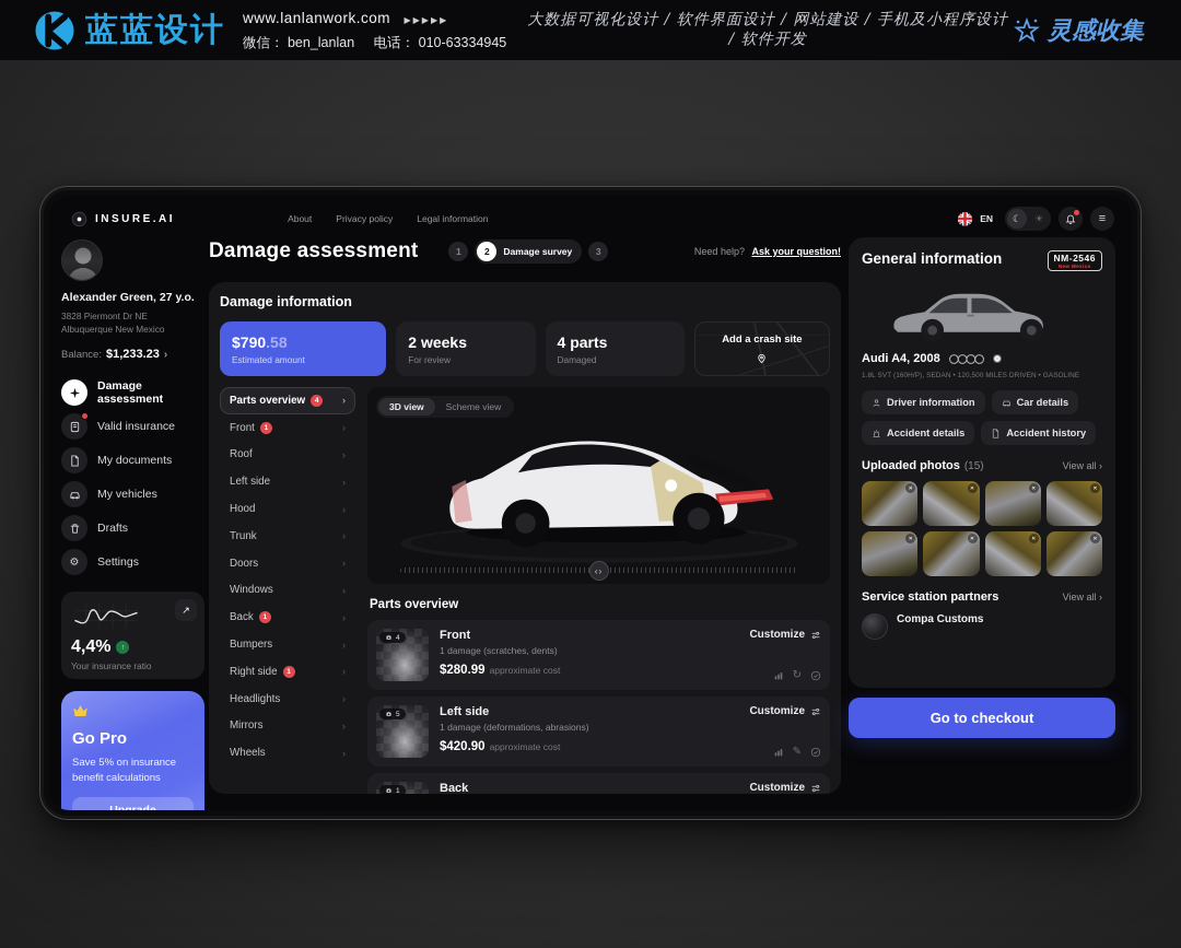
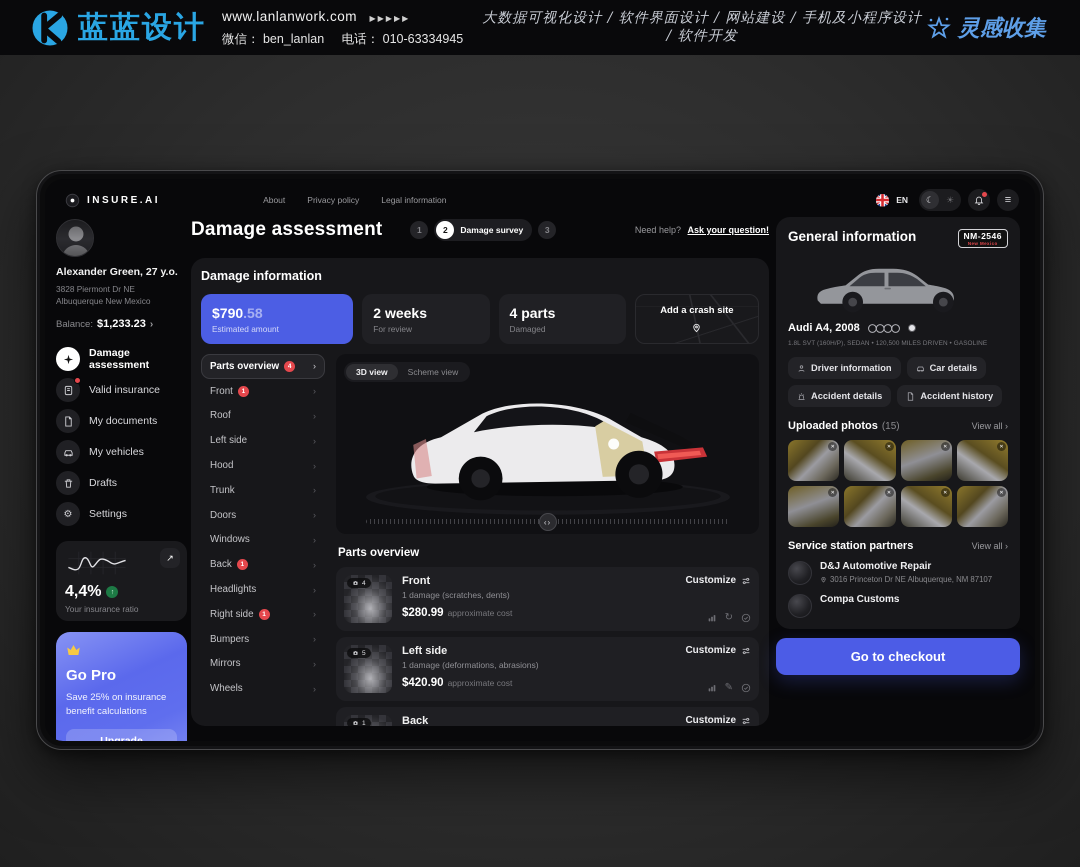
  蓝蓝设计
  www.lanlanwork.com ▶▶▶▶▶
  微信： ben_lanlan 电话： 010-63334945
  大数据可视化设计 / 软件界面设计 / 网站建设 / 手机及小程序设计 / 软件开发
  灵感收集
  INSURE.AI
  About
  Privacy policy
  Legal information
  EN
  ☾
  ☀
  ≡
  Alexander Green, 27 y.o.
  3828 Piermont Dr NE Albuquerque New Mexico
  Balance:
  $1,233.23
  ›
  Damage assessment
  Valid insurance
  My documents
  My vehicles
  Drafts
  ⚙
  Settings
  ↗
  4,4%
  Your insurance ratio
  Go Pro
- Save 5% on insurance benefit calculations
+ Save 25% on insurance benefit calculations
  Upgrade
  Damage assessment
  1
  2
  Damage survey
  3
  Need help? Ask your question!
  Damage information
  $790.58
  Estimated amount
  2 weeks
  For review
  4 parts
  Damaged
  Add a crash site
  Parts overview
  ›
  Front
  ›
  Roof
  ›
  Left side
  ›
  Hood
  ›
  Trunk
  ›
  Doors
  ›
  Windows
  ›
  Back
  ›
- Bumpers
+ Headlights
  ›
  Right side
  ›
- Headlights
+ Bumpers
  ›
  Mirrors
  ›
  Wheels
  ›
  3D view
  Scheme view
  ‹›
  Parts overview
  Front
  1 damage (scratches, dents)
  $280.99 approximate cost
  Customize
  ↻
  Left side
  1 damage (deformations, abrasions)
  $420.90 approximate cost
  Customize
  ✎
  Back
  Customize
  General information
  NM-2546
  Audi A4, 2008
  Driver information
  Car details
  Accident details
  Accident history
  Uploaded photos
  (15)
  View all ›
  Service station partners
  View all ›
+ D&J Automotive Repair
+ 3016 Princeton Dr NE Albuquerque, NM 87107
  Compa Customs
  Go to checkout
